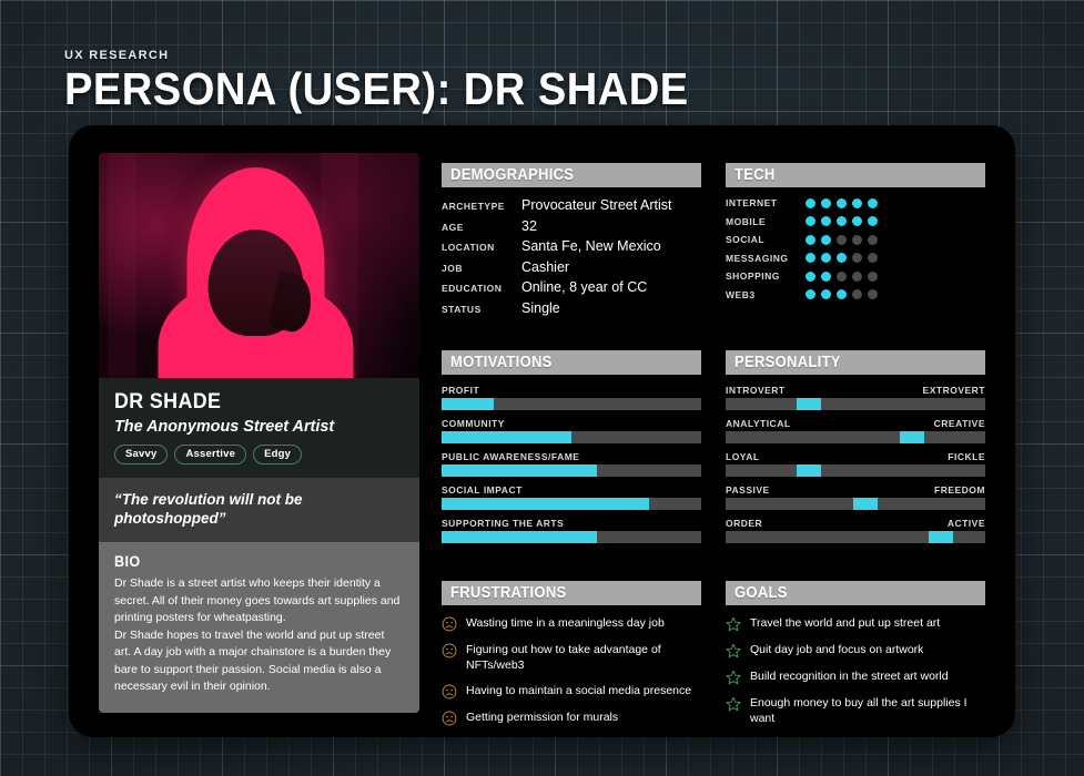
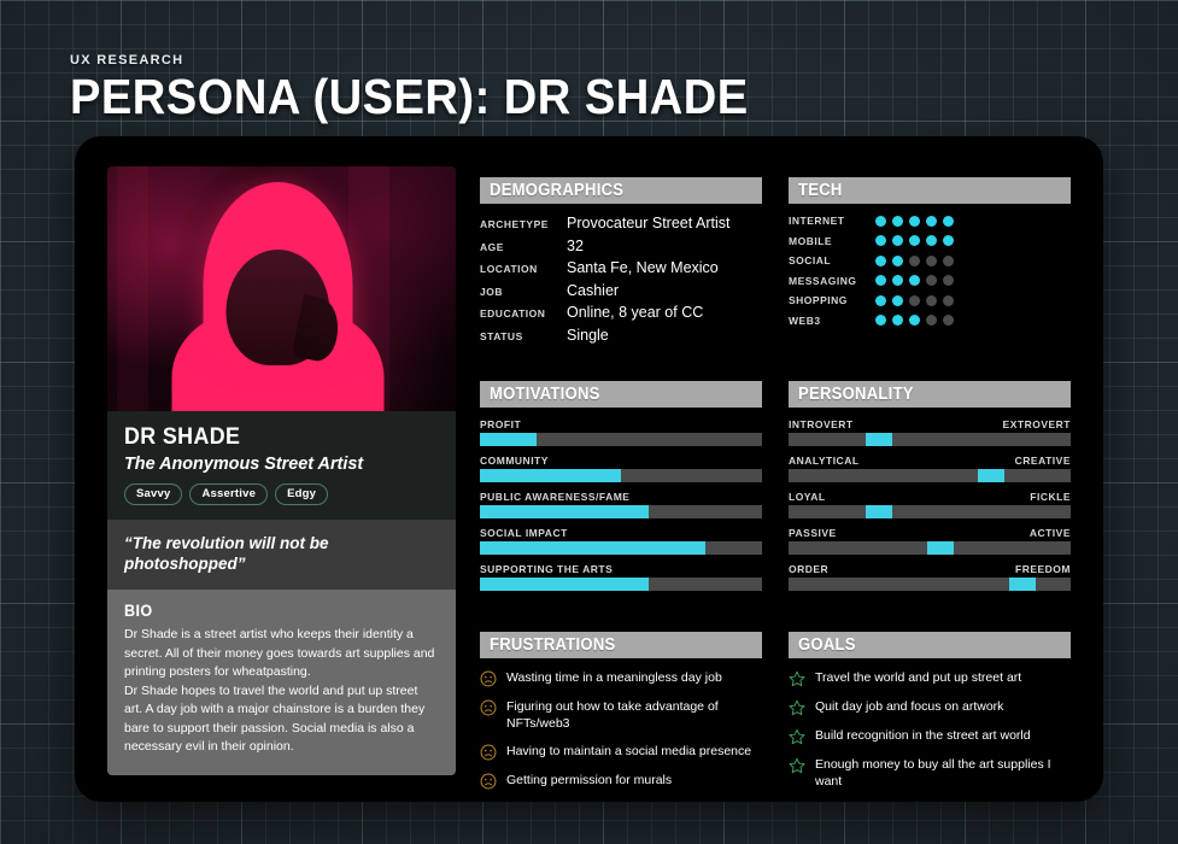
  UX RESEARCH
  PERSONA (USER): DR SHADE
  DR SHADE
  The Anonymous Street Artist
  Savvy
  Assertive
  Edgy
  “The revolution will not be photoshopped”
  BIO
  Dr Shade is a street artist who keeps their identity a secret. All of their money goes towards art supplies and printing posters for wheatpasting.
  Dr Shade hopes to travel the world and put up street art. A day job with a major chainstore is a burden they bare to support their passion. Social media is also a necessary evil in their opinion.
  DEMOGRAPHICS
  ARCHETYPE
  Provocateur Street Artist
  AGE
  32
  LOCATION
  Santa Fe, New Mexico
  JOB
  Cashier
  EDUCATION
  Online, 8 year of CC
  STATUS
  Single
  TECH
  INTERNET
  MOBILE
  SOCIAL
  MESSAGING
  SHOPPING
  WEB3
  MOTIVATIONS
  PROFIT
  COMMUNITY
  PUBLIC AWARENESS/FAME
  SOCIAL IMPACT
  SUPPORTING THE ARTS
  PERSONALITY
  INTROVERT
  EXTROVERT
  ANALYTICAL
  CREATIVE
  LOYAL
  FICKLE
  PASSIVE
- FREEDOM
+ ACTIVE
  ORDER
- ACTIVE
+ FREEDOM
  FRUSTRATIONS
  Wasting time in a meaningless day job
  Figuring out how to take advantage of NFTs/web3
  Having to maintain a social media presence
  Getting permission for murals
  GOALS
  Travel the world and put up street art
  Quit day job and focus on artwork
  Build recognition in the street art world
  Enough money to buy all the art supplies I want
